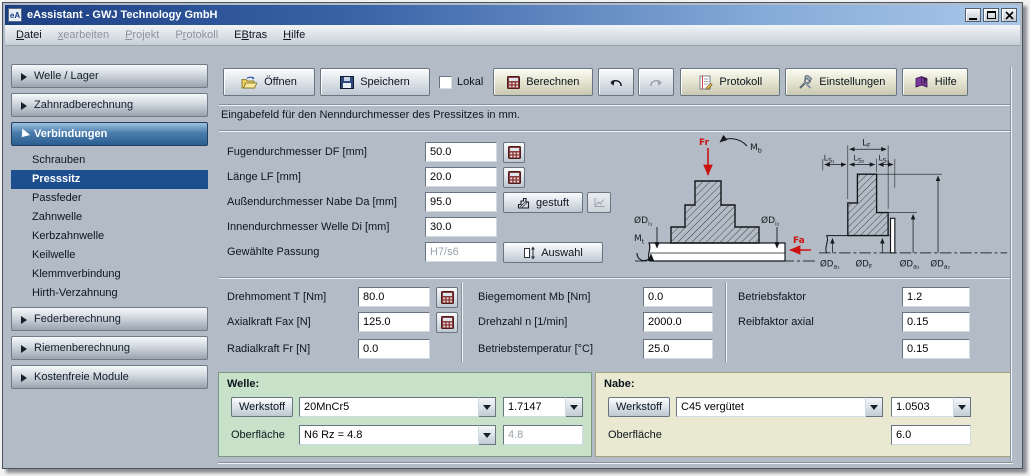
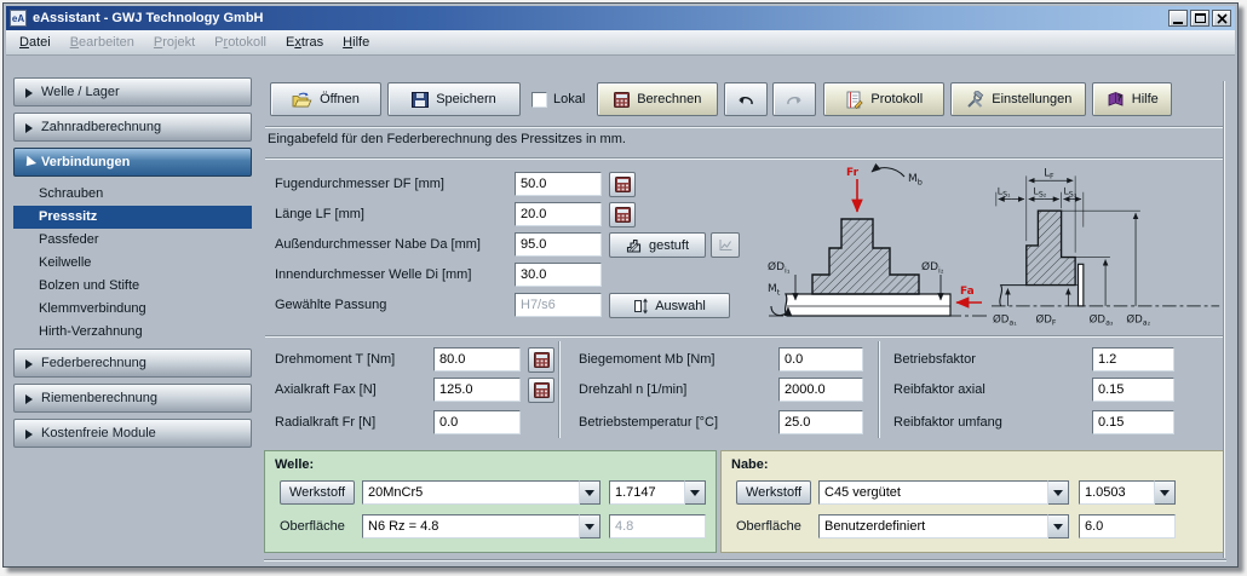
  eA
  eAssistant - GWJ Technology GmbH
  Datei
- xearbeiten
+ Bearbeiten
  Projekt
  Protokoll
- EBtras
+ Extras
  Hilfe
  Welle / Lager
  Zahnradberechnung
  Verbindungen
  Schrauben
  Presssitz
  Passfeder
- Zahnwelle
- Kerbzahnwelle
  Keilwelle
+ Bolzen und Stifte
  Klemmverbindung
  Hirth-Verzahnung
  Federberechnung
  Riemenberechnung
  Kostenfreie Module
  Öffnen
  Speichern
  Lokal
  Berechnen
  Protokoll
  Einstellungen
  ?
  Hilfe
- Eingabefeld für den Nenndurchmesser des Pressitzes in mm.
+ Eingabefeld für den Federberechnung des Pressitzes in mm.
  Fugendurchmesser DF [mm]
  50.0
  Länge LF [mm]
  20.0
  Außendurchmesser Nabe Da [mm]
  95.0
  gestuft
  Innendurchmesser Welle Di [mm]
  30.0
  Gewählte Passung
  H7/s6
  Auswahl
  Mb
  Fr
  ØDi₁
  ØDi₂
  Mt
  Fa
  Drehmoment T [Nm]
  80.0
  Axialkraft Fax [N]
  125.0
  Radialkraft Fr [N]
  0.0
  Biegemoment Mb [Nm]
  0.0
  Drehzahl n [1/min]
  2000.0
  Betriebstemperatur [°C]
  25.0
  Betriebsfaktor
  1.2
  Reibfaktor axial
  0.15
+ Reibfaktor umfang
  0.15
  Welle:
  Werkstoff
  20MnCr5
  1.7147
  Oberfläche
  N6 Rz = 4.8
  4.8
  Nabe:
  Werkstoff
  C45 vergütet
  1.0503
  Oberfläche
+ Benutzerdefiniert
  6.0
